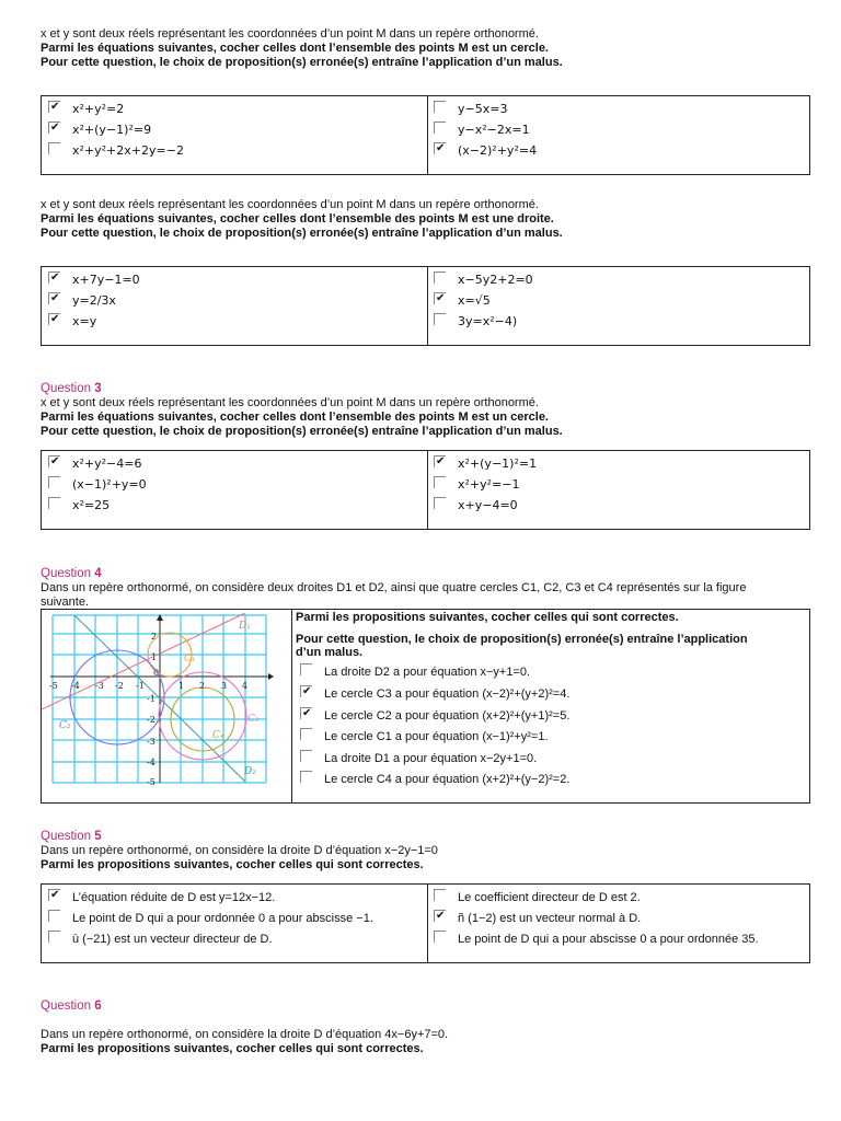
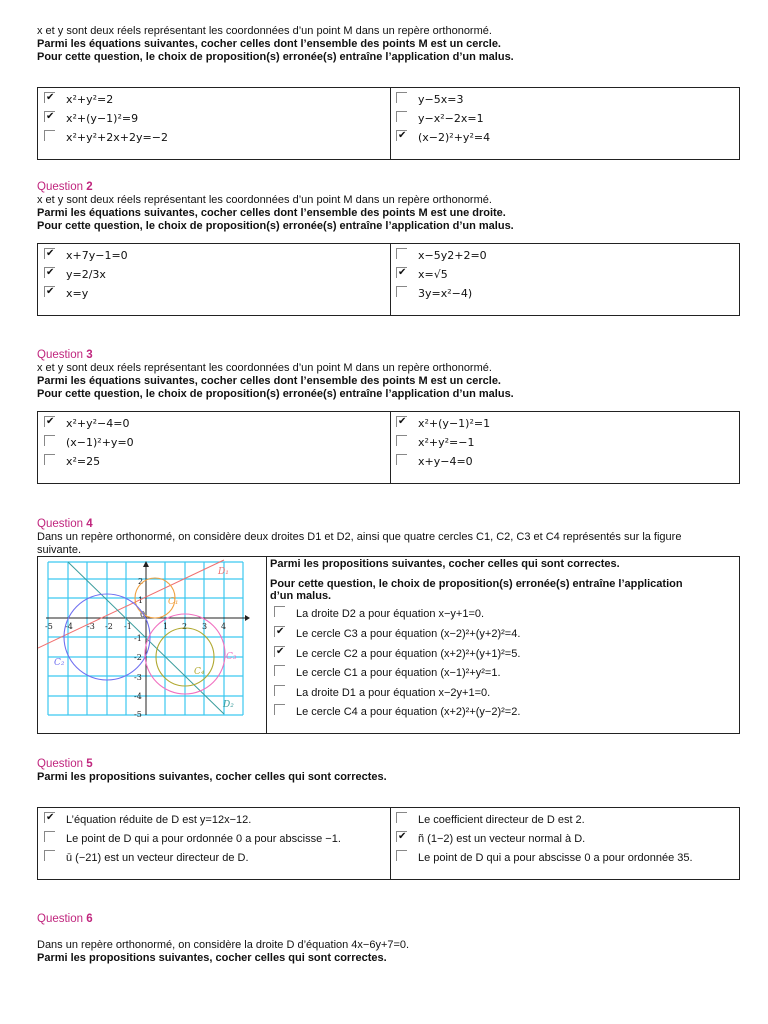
  x et y sont deux réels représentant les coordonnées d’un point M dans un repère orthonormé.
  Parmi les équations suivantes, cocher celles dont l’ensemble des points M est un cercle.
  Pour cette question, le choix de proposition(s) erronée(s) entraîne l’application d’un malus.
  x²+y²=2
  x²+(y−1)²=9
  x²+y²+2x+2y=−2
  y−5x=3
  y−x²−2x=1
  (x−2)²+y²=4
+ Question 2
  x et y sont deux réels représentant les coordonnées d’un point M dans un repère orthonormé.
  Parmi les équations suivantes, cocher celles dont l’ensemble des points M est une droite.
  Pour cette question, le choix de proposition(s) erronée(s) entraîne l’application d’un malus.
  x+7y−1=0
  y=2/3x
  x=y
  x−5y2+2=0
  x=√5
  3y=x²−4)
  Question 3
  x et y sont deux réels représentant les coordonnées d’un point M dans un repère orthonormé.
  Parmi les équations suivantes, cocher celles dont l’ensemble des points M est un cercle.
  Pour cette question, le choix de proposition(s) erronée(s) entraîne l’application d’un malus.
- x²+y²−4=6
+ x²+y²−4=0
  (x−1)²+y=0
  x²=25
  x²+(y−1)²=1
  x²+y²=−1
  x+y−4=0
  Question 4
  Dans un repère orthonormé, on considère deux droites D1 et D2, ainsi que quatre cercles C1, C2, C3 et C4 représentés sur la figure
  suivante.
  -5
  -4
  -3
  -2
  -1
  0
  1
  2
  3
  4
  2
  1
  -1
  -2
  -3
  -4
  -5
  D₁
  D₂
  C₁
  C₂
  C₃
  C₄
  Parmi les propositions suivantes, cocher celles qui sont correctes.
  Pour cette question, le choix de proposition(s) erronée(s) entraîne l’application
  d’un malus.
  La droite D2 a pour équation x−y+1=0.
  Le cercle C3 a pour équation (x−2)²+(y+2)²=4.
  Le cercle C2 a pour équation (x+2)²+(y+1)²=5.
  Le cercle C1 a pour équation (x−1)²+y²=1.
  La droite D1 a pour équation x−2y+1=0.
  Le cercle C4 a pour équation (x+2)²+(y−2)²=2.
  Question 5
- Dans un repère orthonormé, on considère la droite D d’équation x−2y−1=0
  Parmi les propositions suivantes, cocher celles qui sont correctes.
  L’équation réduite de D est y=12x−12.
  Le point de D qui a pour ordonnée 0 a pour abscisse −1.
  ū (−21) est un vecteur directeur de D.
  Le coefficient directeur de D est 2.
  ñ (1−2) est un vecteur normal à D.
  Le point de D qui a pour abscisse 0 a pour ordonnée 35.
  Question 6
  Dans un repère orthonormé, on considère la droite D d’équation 4x−6y+7=0.
  Parmi les propositions suivantes, cocher celles qui sont correctes.
